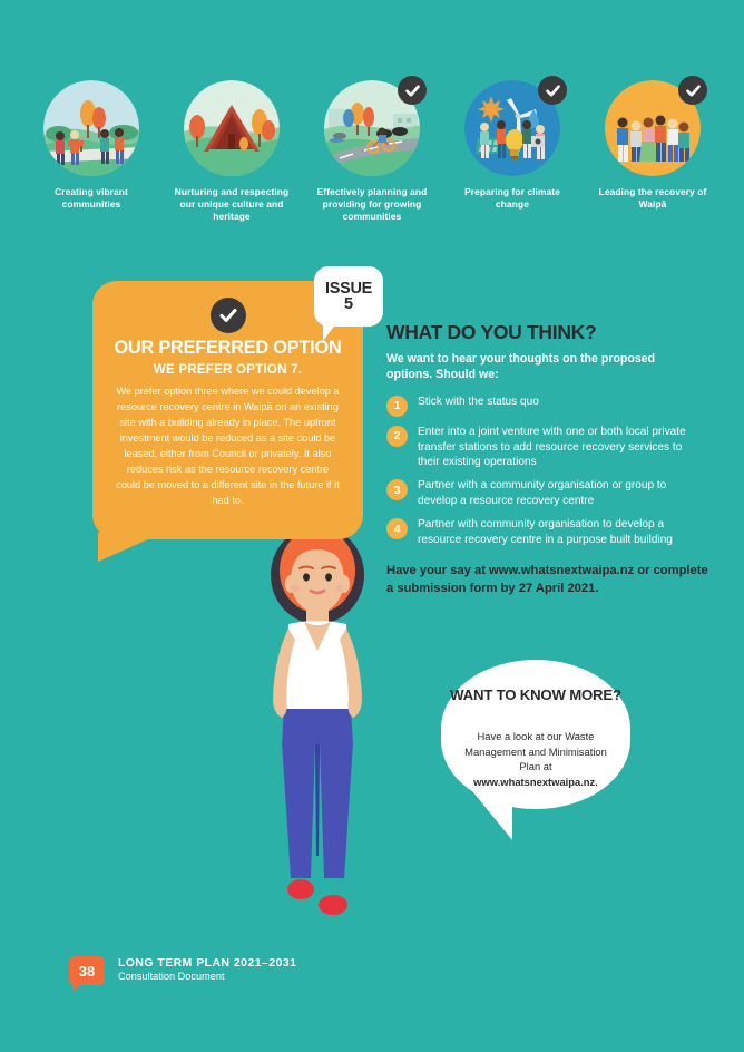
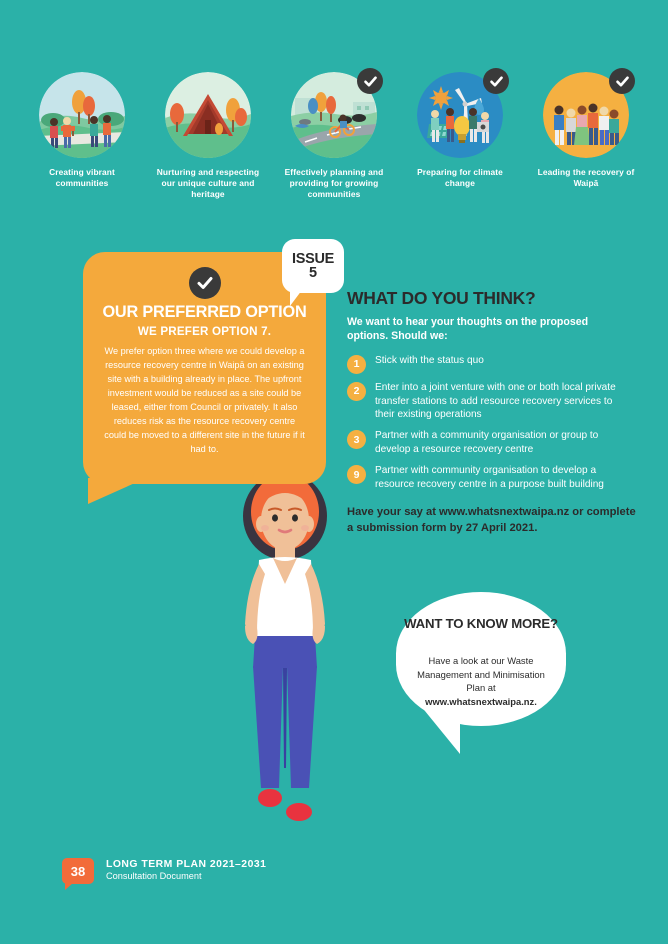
  Creating vibrant communities
  Nurturing and respecting our unique culture and heritage
  Effectively planning and providing for growing communities
  Preparing for climate change
  Leading the recovery of Waipā
  OUR PREFERRED OPTION
  WE PREFER OPTION 7.
  We prefer option three where we could develop a resource recovery centre in Waipā on an existing site with a building already in place. The upfront investment would be reduced as a site could be leased, either from Council or privately. It also reduces risk as the resource recovery centre could be moved to a different site in the future if it had to.
  ISSUE
  5
  WHAT DO YOU THINK?
  We want to hear your thoughts on the proposed options. Should we:
  1
  Stick with the status quo
  2
  Enter into a joint venture with one or both local private transfer stations to add resource recovery services to their existing operations
  3
  Partner with a community organisation or group to develop a resource recovery centre
- 4
+ 9
  Partner with community organisation to develop a resource recovery centre in a purpose built building
  Have your say at www.whatsnextwaipa.nz or complete a submission form by 27 April 2021.
  WANT TO KNOW MORE?
  Have a look at our Waste Management and Minimisation Plan at www.whatsnextwaipa.nz.
  38
  LONG TERM PLAN 2021–2031
  Consultation Document
